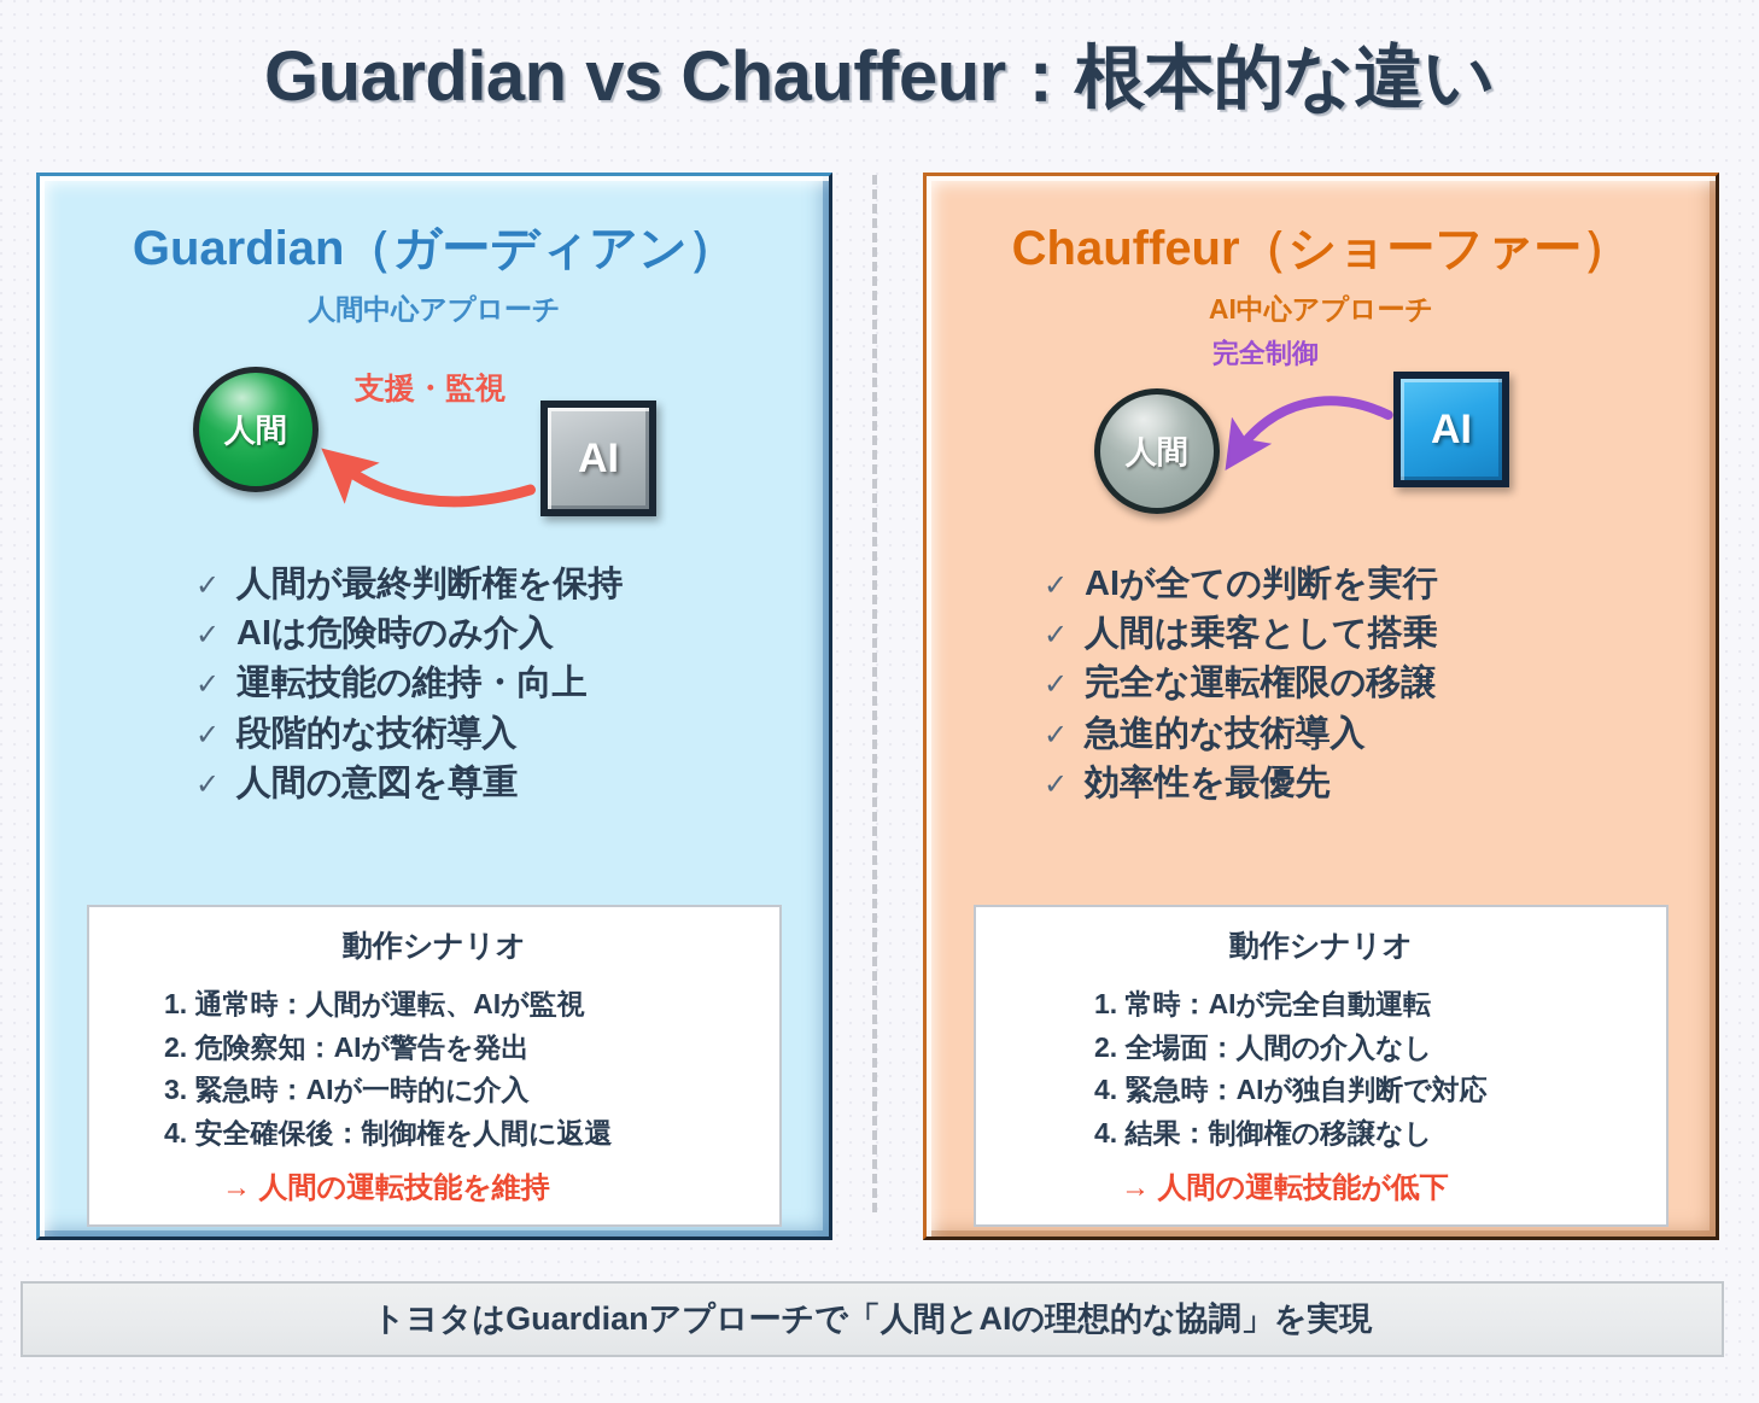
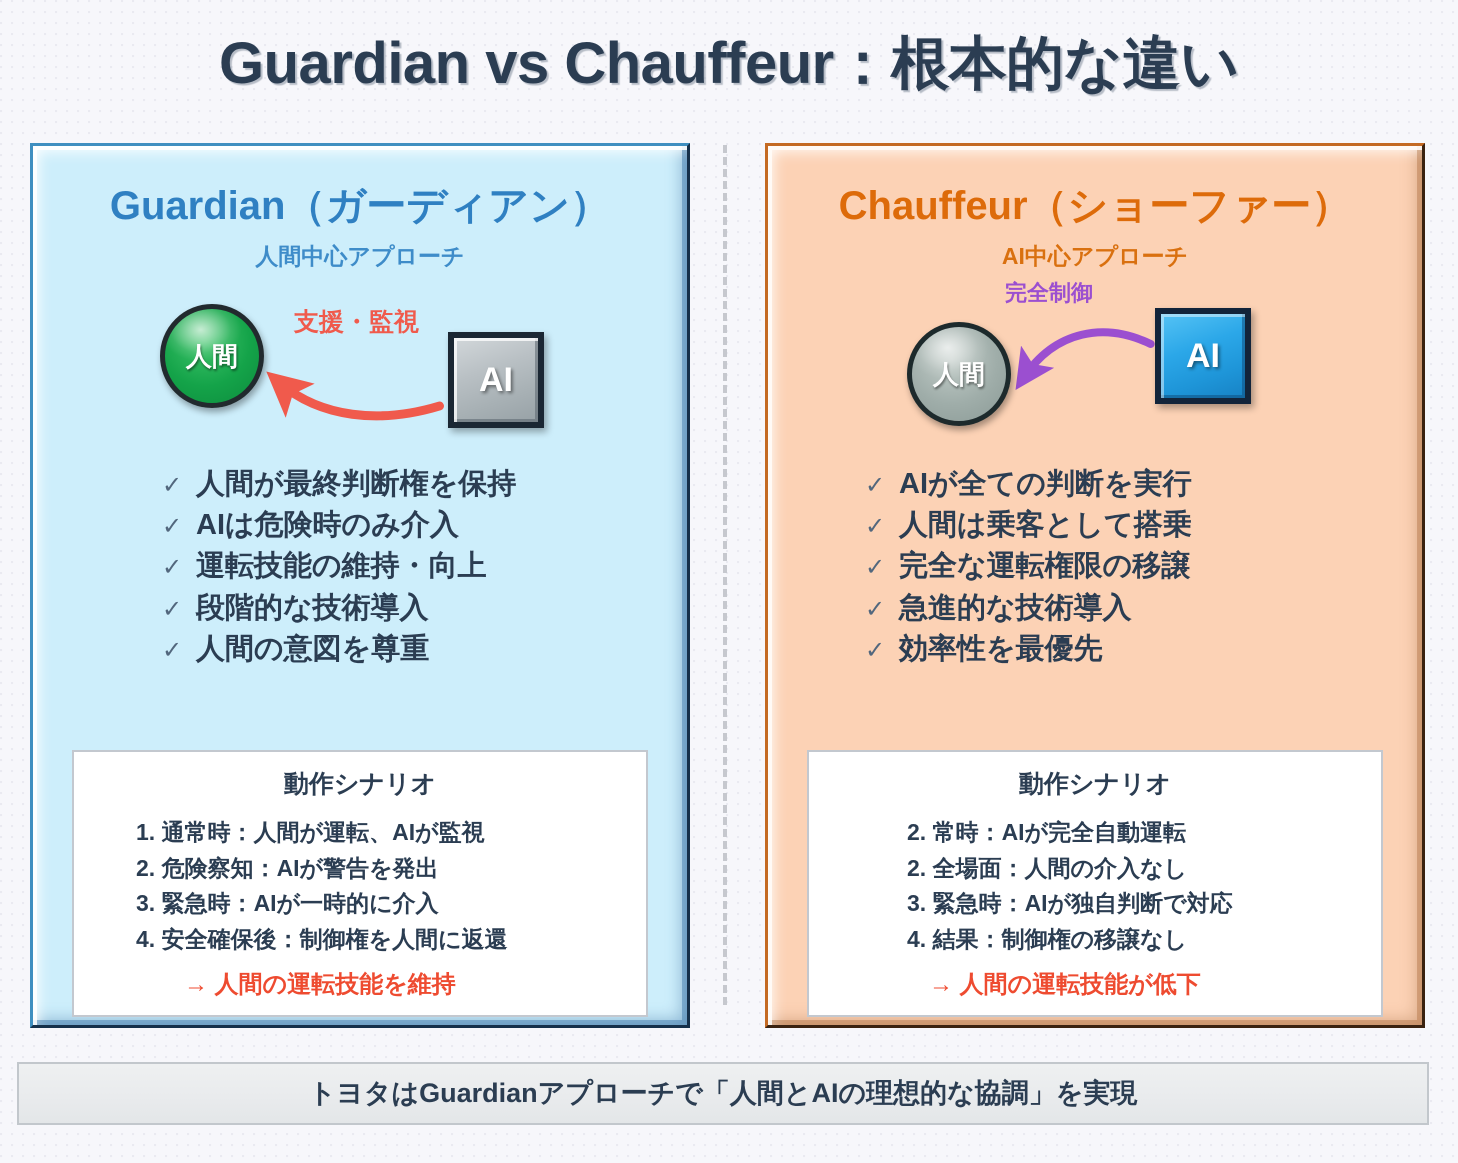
  Guardian vs Chauffeur：根本的な違い
  Guardian（ガーディアン）
  人間中心アプローチ
  人間
  AI
  支援・監視
  ✓
  人間が最終判断権を保持
  ✓
  AIは危険時のみ介入
  ✓
  運転技能の維持・向上
  ✓
  段階的な技術導入
  ✓
  人間の意図を尊重
  動作シナリオ
  1. 通常時：人間が運転、AIが監視
  2. 危険察知：AIが警告を発出
  3. 緊急時：AIが一時的に介入
  4. 安全確保後：制御権を人間に返還
  → 人間の運転技能を維持
  Chauffeur（ショーファー）
  AI中心アプローチ
  人間
  AI
  完全制御
  ✓
  AIが全ての判断を実行
  ✓
  人間は乗客として搭乗
  ✓
  完全な運転権限の移譲
  ✓
  急進的な技術導入
  ✓
  効率性を最優先
  動作シナリオ
- 1. 常時：AIが完全自動運転
+ 2. 常時：AIが完全自動運転
  2. 全場面：人間の介入なし
- 4. 緊急時：AIが独自判断で対応
+ 3. 緊急時：AIが独自判断で対応
  4. 結果：制御権の移譲なし
  → 人間の運転技能が低下
  トヨタはGuardianアプローチで「人間とAIの理想的な協調」を実現
